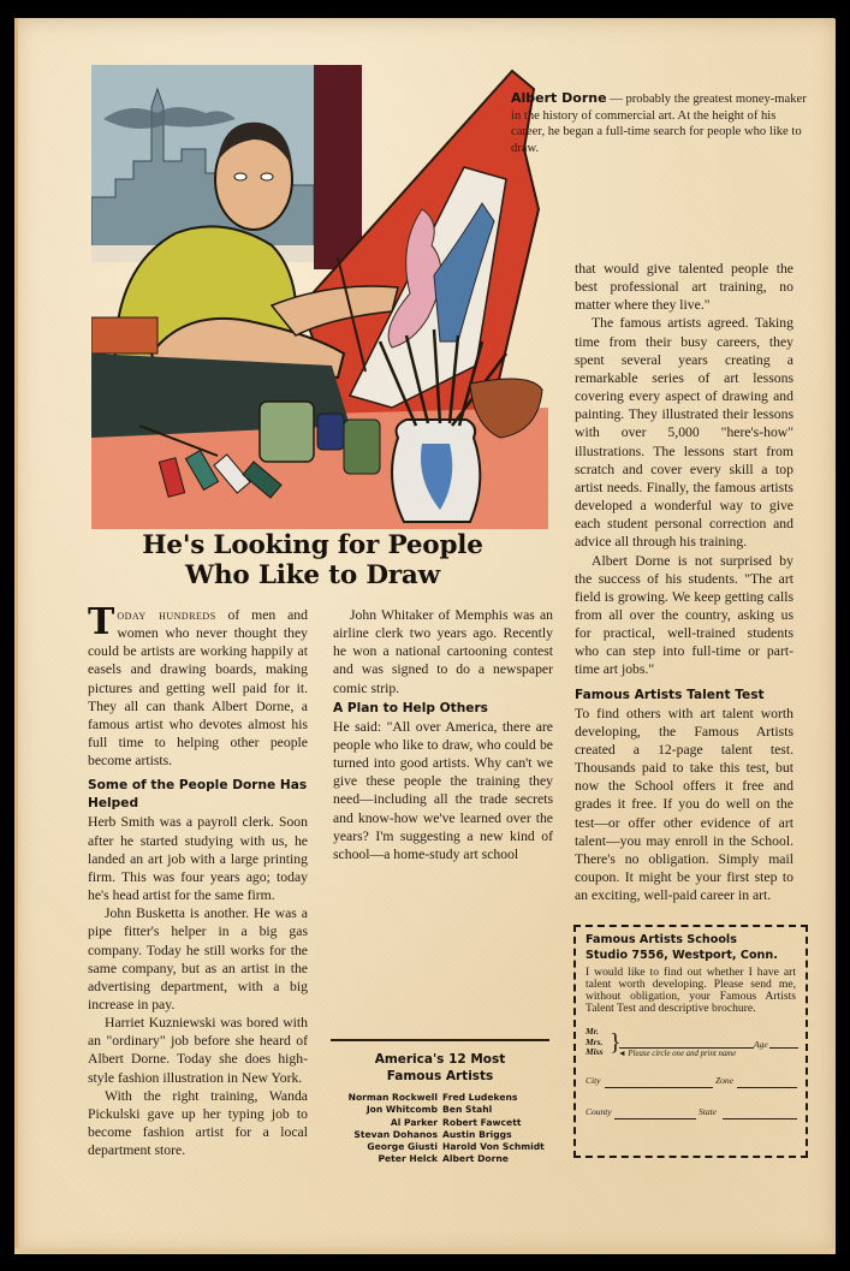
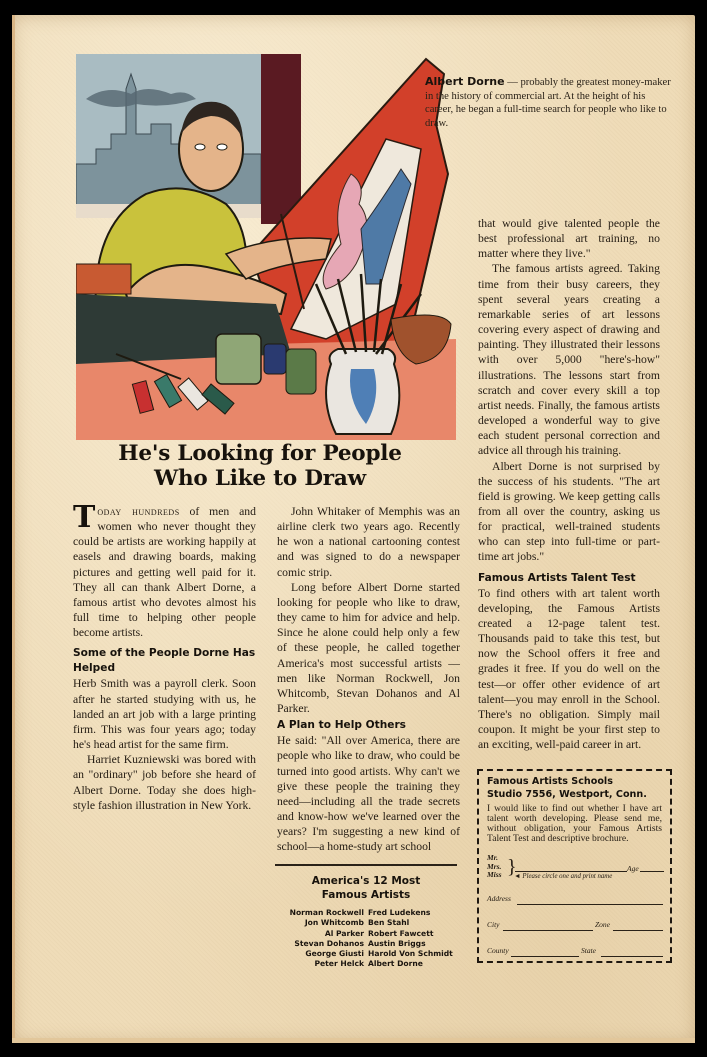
  Albert Dorne — probably the greatest money-maker in the history of commercial art. At the height of his career, he began a full-time search for people who like to draw.
  He's Looking for People
  Who Like to Draw
  T
  oday hundreds of men and women who never thought they could be artists are working happily at easels and drawing boards, making pictures and getting well paid for it. They all can thank Albert Dorne, a famous artist who devotes almost his full time to helping other people become artists.
  Some of the People Dorne Has Helped
  Herb Smith was a payroll clerk. Soon after he started studying with us, he landed an art job with a large printing firm. This was four years ago; today he's head artist for the same firm.
- John Busketta is another. He was a pipe fitter's helper in a big gas company. Today he still works for the same company, but as an artist in the advertising department, with a big increase in pay.
  Harriet Kuzniewski was bored with an "ordinary" job before she heard of Albert Dorne. Today she does high-style fashion illustration in New York.
- With the right training, Wanda Pickulski gave up her typing job to become fashion artist for a local department store.
  John Whitaker of Memphis was an airline clerk two years ago. Recently he won a national cartooning contest and was signed to do a newspaper comic strip.
+ Long before Albert Dorne started looking for people who like to draw, they came to him for advice and help. Since he alone could help only a few of these people, he called together America's most successful artists —men like Norman Rockwell, Jon Whitcomb, Stevan Dohanos and Al Parker.
  A Plan to Help Others
  He said: "All over America, there are people who like to draw, who could be turned into good artists. Why can't we give these people the training they need—including all the trade secrets and know-how we've learned over the years? I'm suggesting a new kind of school—a home-study art school
  that would give talented people the best professional art training, no matter where they live."
  The famous artists agreed. Taking time from their busy careers, they spent several years creating a remarkable series of art lessons covering every aspect of drawing and painting. They illustrated their lessons with over 5,000 "here's-how" illustrations. The lessons start from scratch and cover every skill a top artist needs. Finally, the famous artists developed a wonderful way to give each student personal correction and advice all through his training.
  Albert Dorne is not surprised by the success of his students. "The art field is growing. We keep getting calls from all over the country, asking us for practical, well-trained students who can step into full-time or part-time art jobs."
  Famous Artists Talent Test
  To find others with art talent worth developing, the Famous Artists created a 12-page talent test. Thousands paid to take this test, but now the School offers it free and grades it free. If you do well on the test—or offer other evidence of art talent—you may enroll in the School. There's no obligation. Simply mail coupon. It might be your first step to an exciting, well-paid career in art.
  America's 12 Most
  Famous Artists
  Norman Rockwell	Fred Ludekens
  Jon Whitcomb	Ben Stahl
  Al Parker	Robert Fawcett
  Stevan Dohanos	Austin Briggs
  George Giusti	Harold Von Schmidt
  Peter Helck	Albert Dorne
  Famous Artists Schools
  Studio 7556, Westport, Conn.
  I would like to find out whether I have art talent worth developing. Please send me, without obligation, your Famous Artists Talent Test and descriptive brochure.
  Mr.
  Mrs.
  Miss
  }
  Age
+ Address
  City
  Zone
  County
  State
